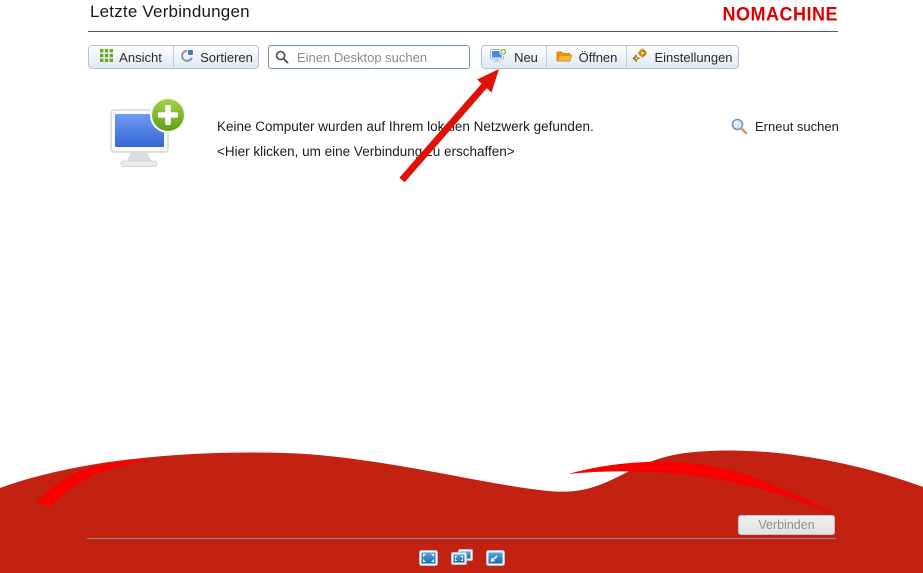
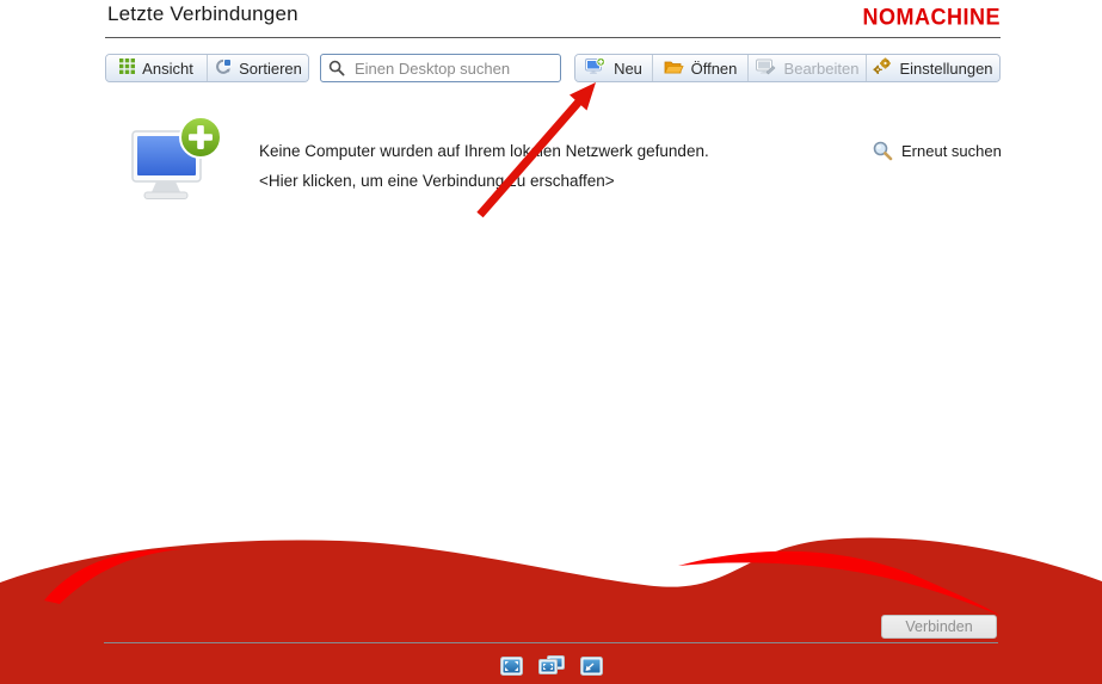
  Letzte Verbindungen
  NOMACHINE
  Ansicht
  Sortieren
  Einen Desktop suchen
  Neu
  Öffnen
+ Bearbeiten
  Einstellungen
  Keine Computer wurden auf Ihrem loken Netzwerk gefunden.
  <Hier klicken, um eine Verbindungu erschaffen>
  Erneut suchen
  Verbinden
